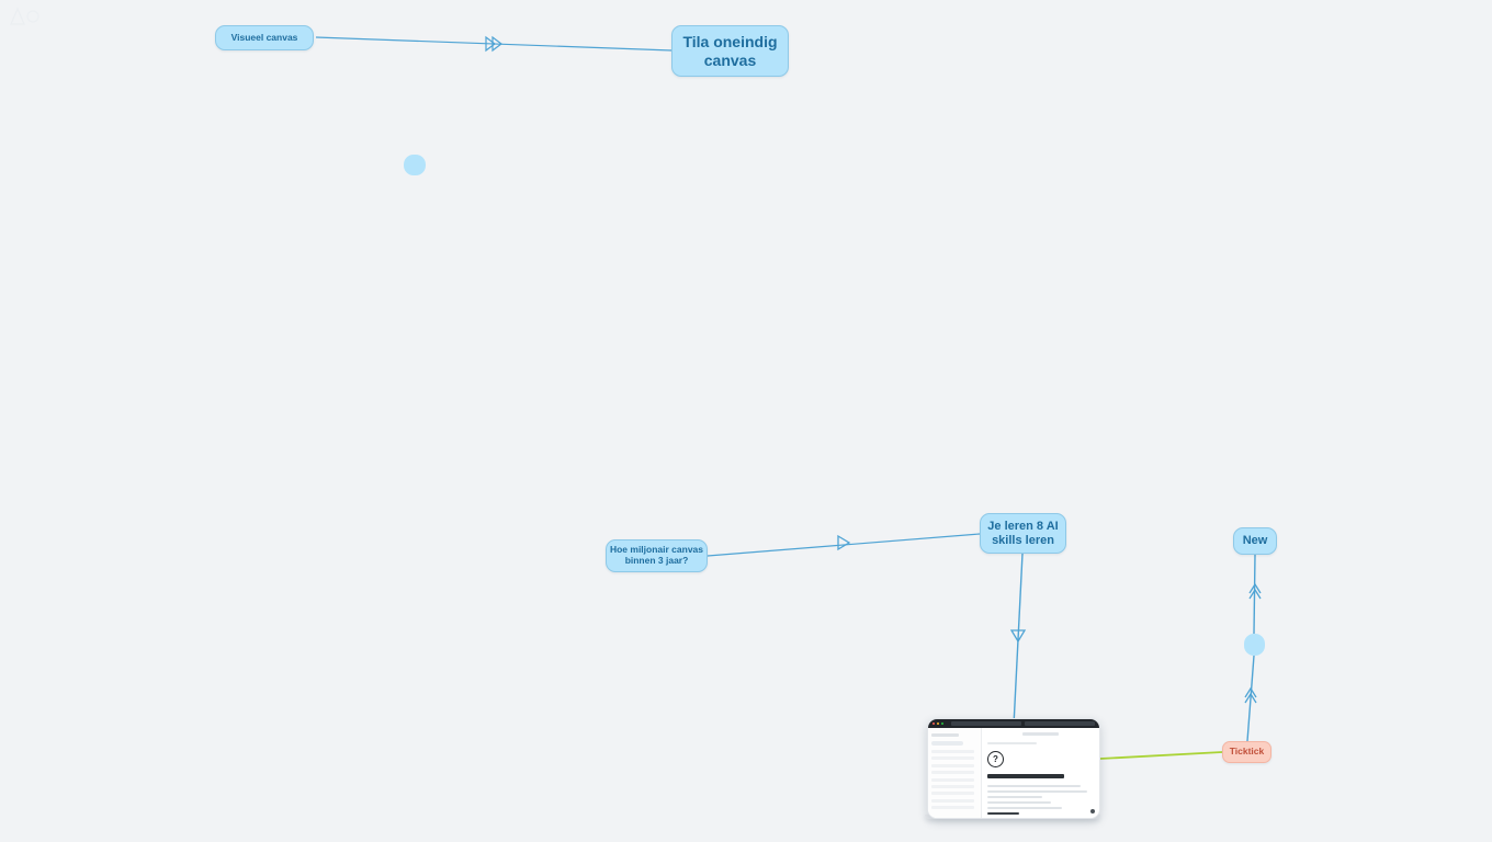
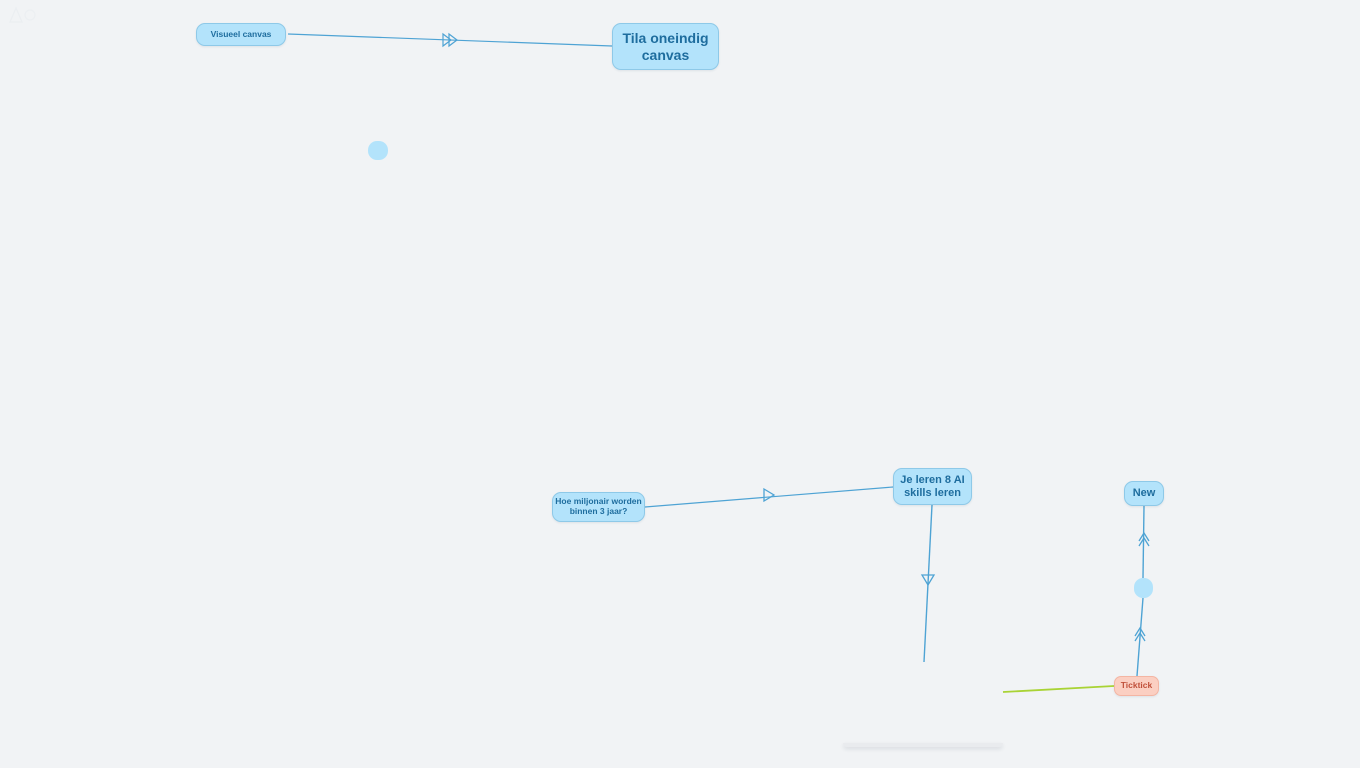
  Visueel canvas
  Tila oneindig canvas
- Hoe miljonair canvas binnen 3 jaar?
+ Hoe miljonair worden binnen 3 jaar?
  Je leren 8 AI skills leren
  New
  Ticktick
- ?
